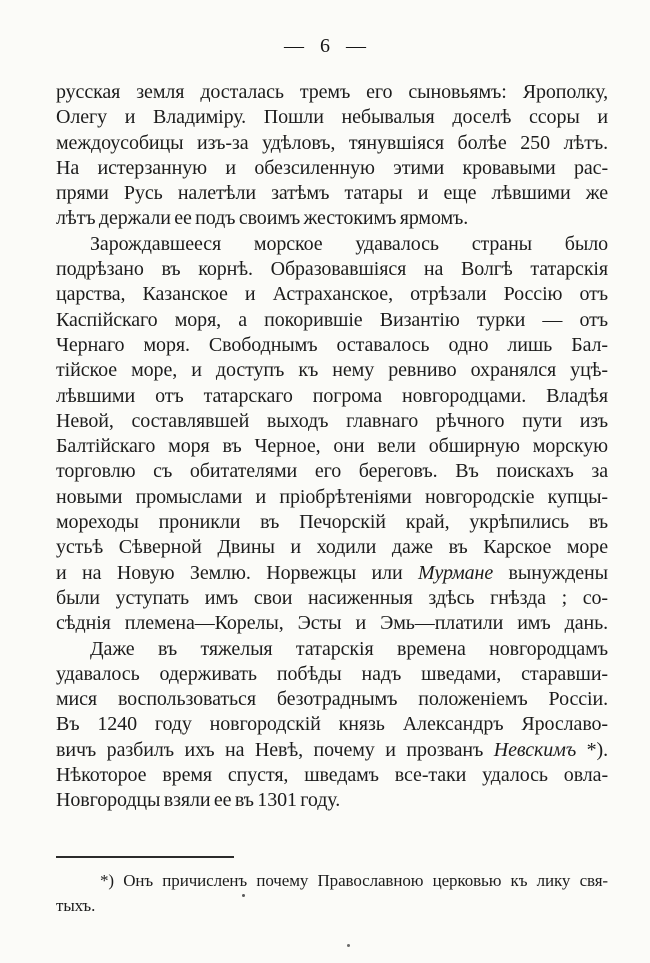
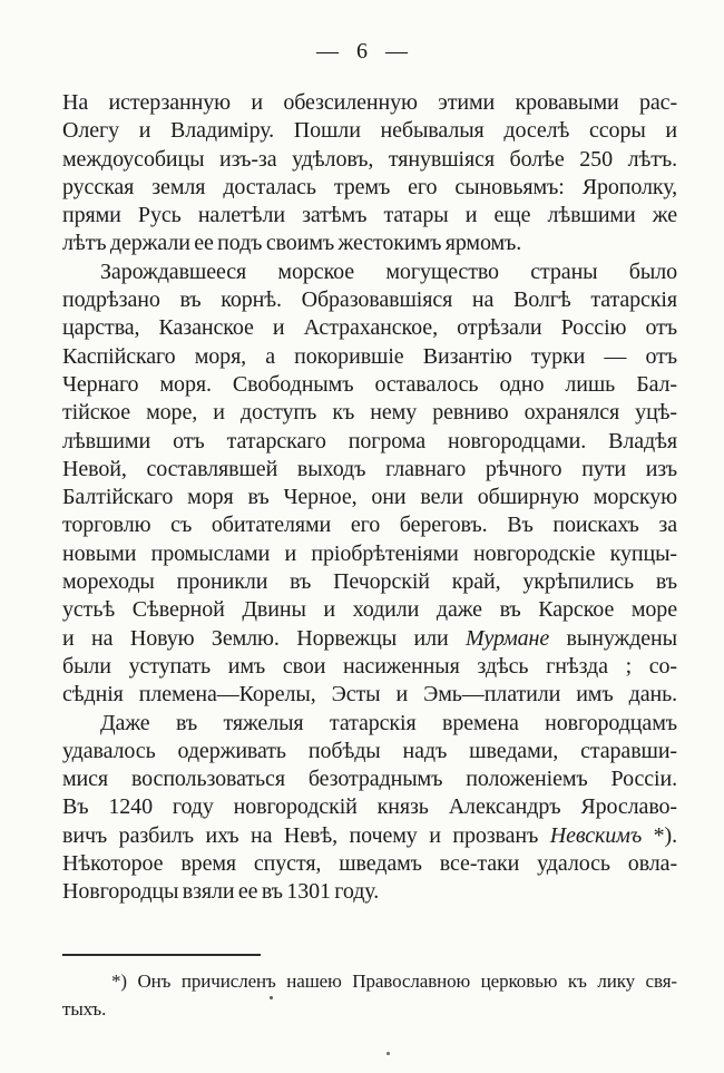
  — 6 —
- русская земля досталась тремъ его сыновьямъ: Ярополку,
+ На истерзанную и обезсиленную этими кровавыми рас-
  Олегу и Владиміру. Пошли небывалыя доселѣ ссоры и
  междоусобицы изъ-за удѣловъ, тянувшіяся болѣе 250 лѣтъ.
- На истерзанную и обезсиленную этими кровавыми рас-
+ русская земля досталась тремъ его сыновьямъ: Ярополку,
  прями Русь налетѣли затѣмъ татары и еще лѣвшими же
  лѣтъ держали ее подъ своимъ жестокимъ ярмомъ.
- Зарождавшееся морское удавалось страны было
+ Зарождавшееся морское могущество страны было
  подрѣзано въ корнѣ. Образовавшіяся на Волгѣ татарскія
  царства, Казанское и Астраханское, отрѣзали Россію отъ
  Каспійскаго моря, а покорившіе Византію турки — отъ
  Чернаго моря. Свободнымъ оставалось одно лишь Бал-
  тійское море, и доступъ къ нему ревниво охранялся уцѣ-
  лѣвшими отъ татарскаго погрома новгородцами. Владѣя
  Невой, составлявшей выходъ главнаго рѣчного пути изъ
  Балтійскаго моря въ Черное, они вели обширную морскую
  торговлю съ обитателями его береговъ. Въ поискахъ за
  новыми промыслами и пріобрѣтеніями новгородскіе купцы-
  мореходы проникли въ Печорскій край, укрѣпились въ
  устьѣ Сѣверной Двины и ходили даже въ Карское море
  и на Новую Землю. Норвежцы или Мурмане вынуждены
  были уступать имъ свои насиженныя здѣсь гнѣзда ; со-
  сѣднія племена—Корелы, Эсты и Эмь—платили имъ дань.
  Даже въ тяжелыя татарскія времена новгородцамъ
  удавалось одерживать побѣды надъ шведами, старавши-
  мися воспользоваться безотраднымъ положеніемъ Россіи.
  Въ 1240 году новгородскій князь Александръ Ярославо-
  вичъ разбилъ ихъ на Невѣ, почему и прозванъ Невскимъ *).
  Нѣкоторое время спустя, шведамъ все-таки удалось овла-
  Новгородцы взяли ее въ 1301 году.
- *) Онъ причисленъ почему Православною церковью къ лику свя-
+ *) Онъ причисленъ нашею Православною церковью къ лику свя-
  тыхъ.
